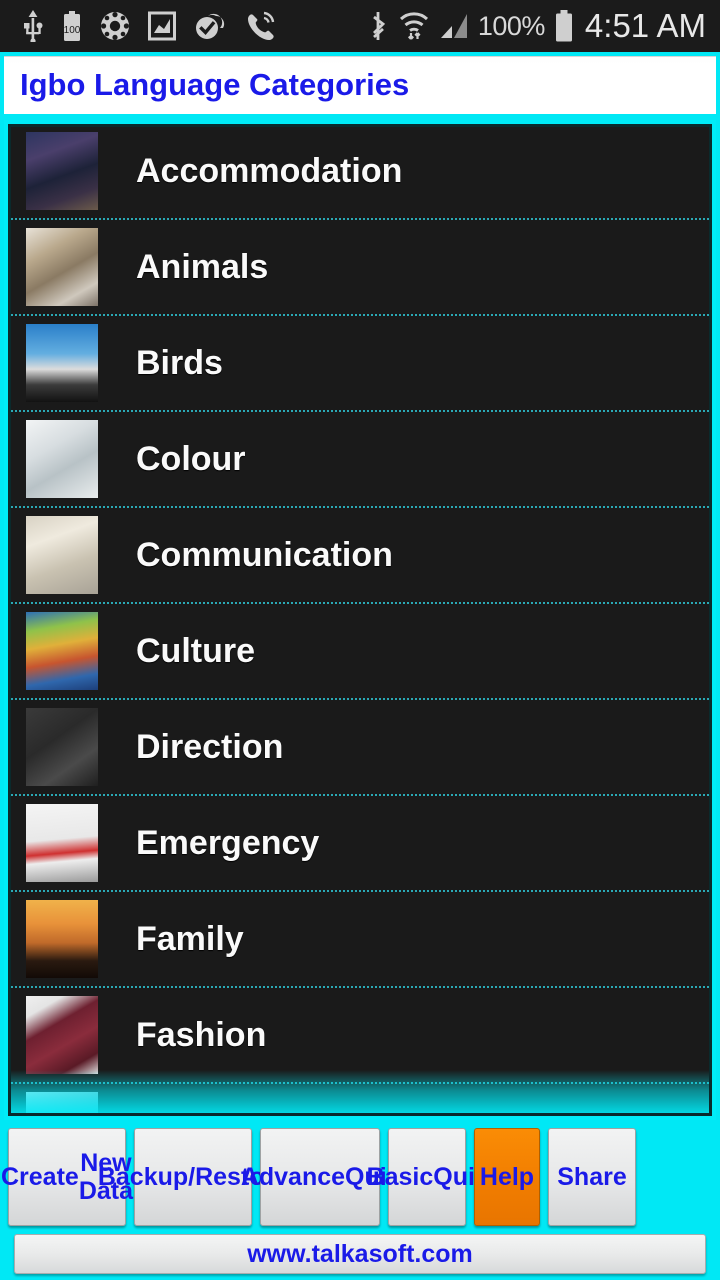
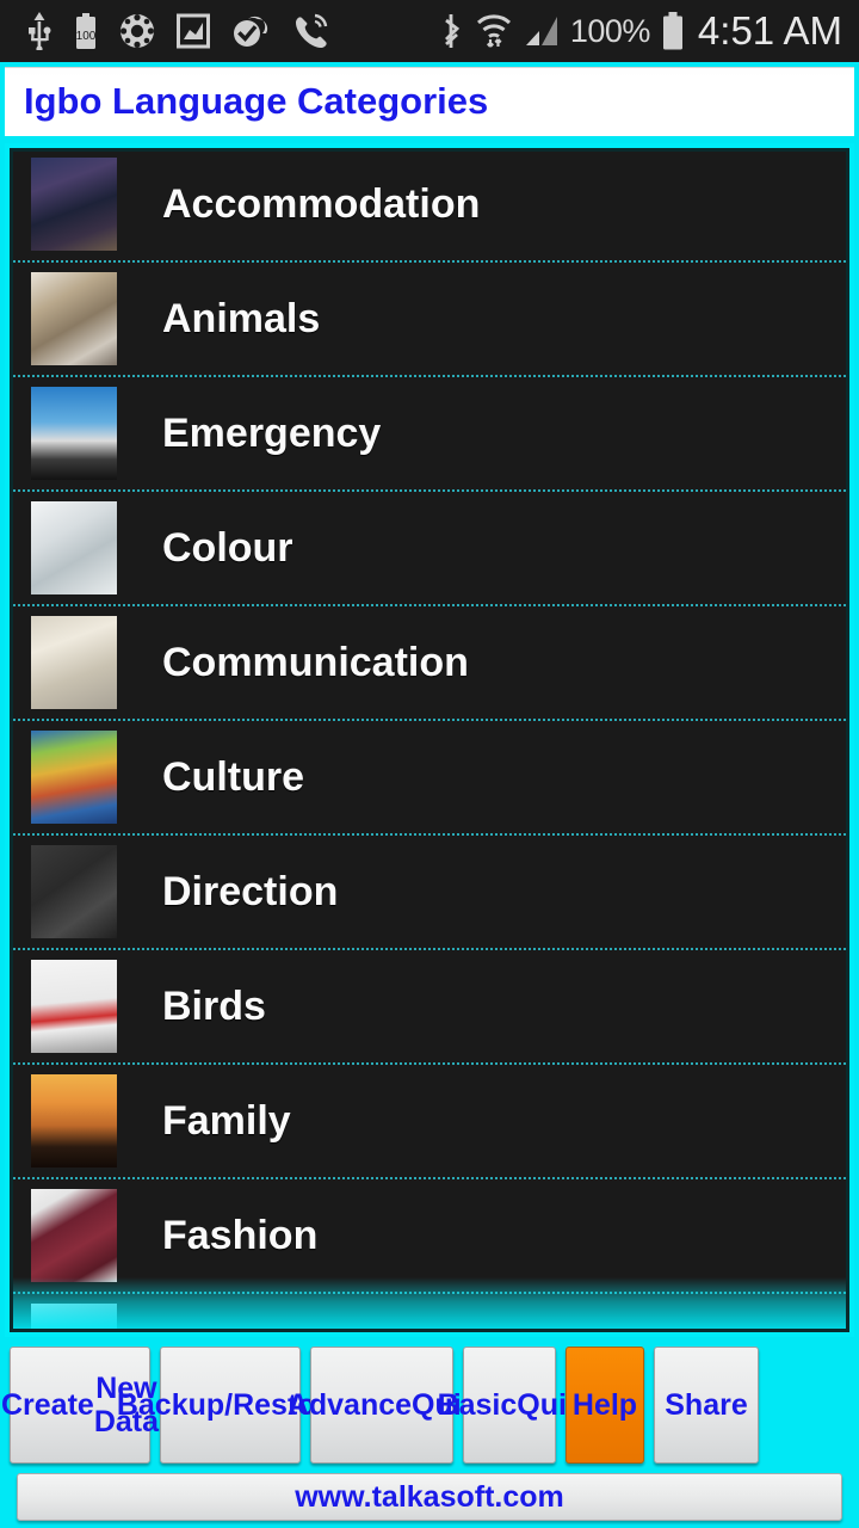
  100
  100%
  4:51 AM
  Igbo Language Categories
  Accommodation
  Animals
- Birds
+ Emergency
  Colour
  Communication
  Culture
  Direction
- Emergency
+ Birds
  Family
  Fashion
  Create
  New Data
  Backup/
  Resto
  Advance
  Qui
  Basic
  Qui
  Help
  Share
  www.talkasoft.com
